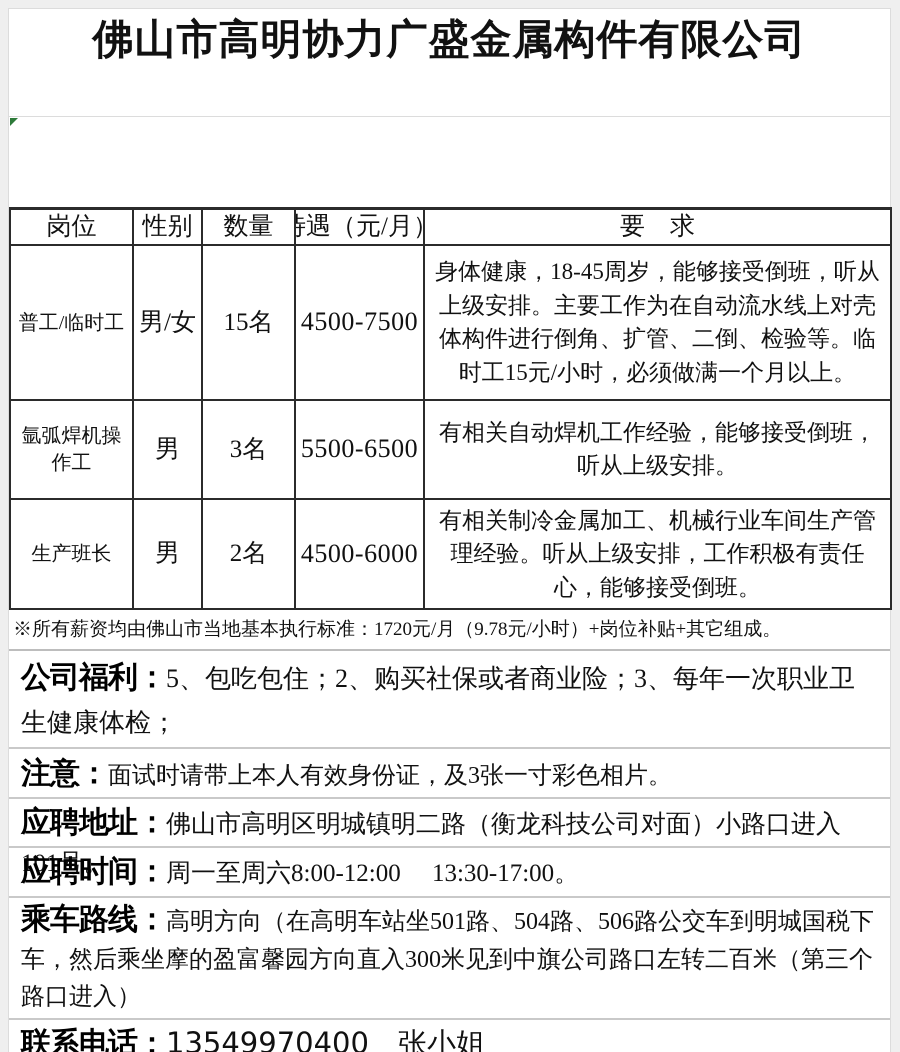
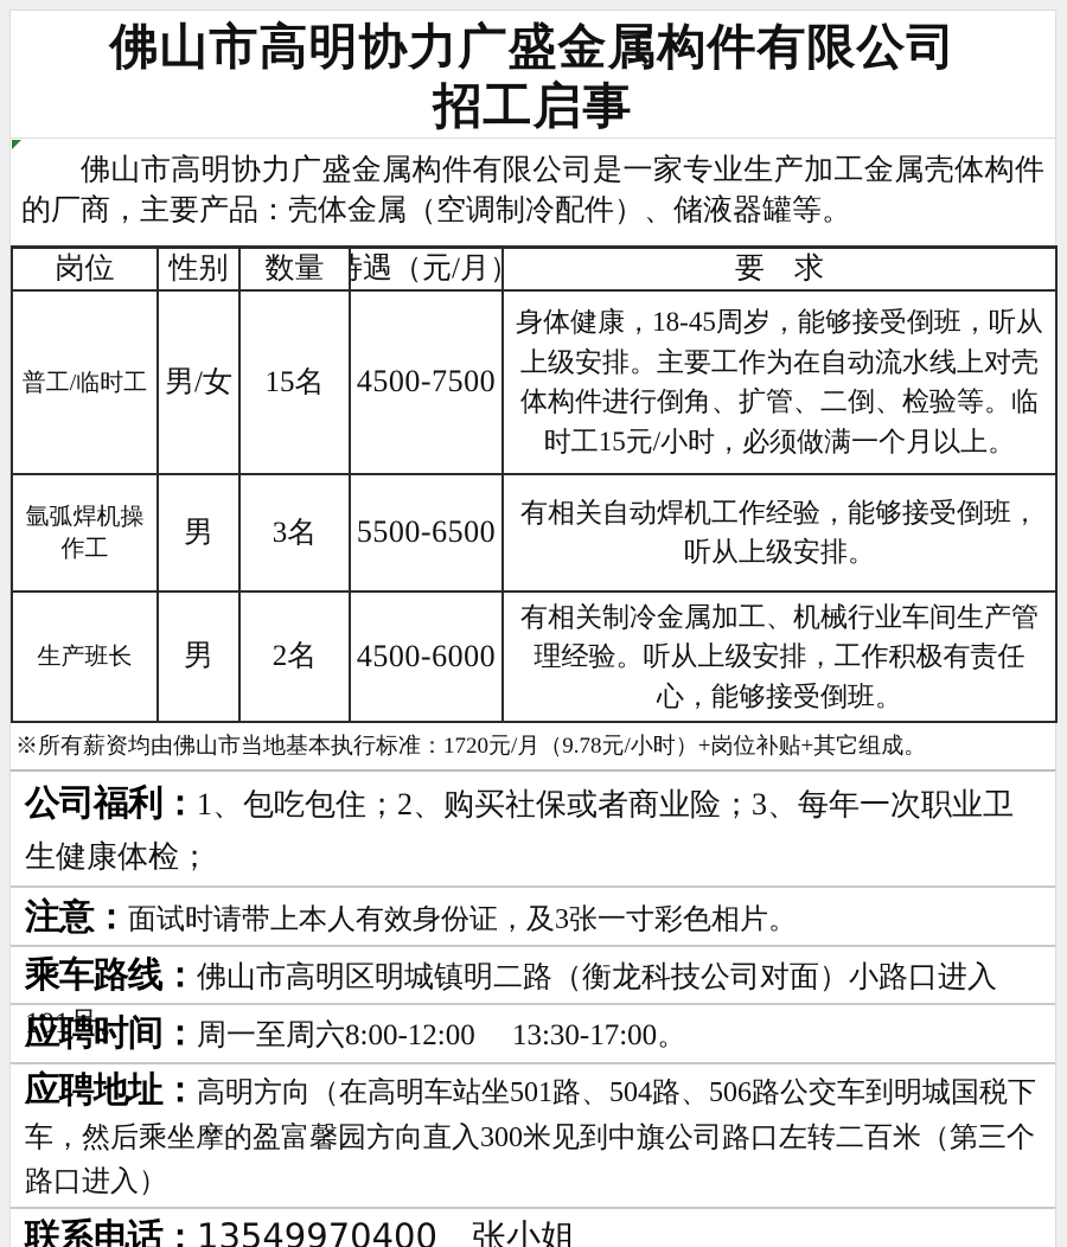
  佛山市高明协力广盛金属构件有限公司
+ 招工启事
+ 佛山市高明协力广盛金属构件有限公司是一家专业生产加工金属壳体构件的厂商，主要产品：壳体金属（空调制冷配件）、储液器罐等。
  岗位	性别	数量	遇（元/月	要 求
  普工/临时工	男/女	15名	4500-7500	身体健康，18-45周岁，能够接受倒班，听从上级安排。主要工作为在自动流水线上对壳体构件进行倒角、扩管、二倒、检验等。临时工15元/小时，必须做满一个月以上。
  氩弧焊机操作工	男	3名	5500-6500	有相关自动焊机工作经验，能够接受倒班，听从上级安排。
  生产班长	男	2名	4500-6000	有相关制冷金属加工、机械行业车间生产管理经验。听从上级安排，工作积极有责任心，能够接受倒班。
  ※所有薪资均由佛山市当地基本执行标准：1720元/月（9.78元/小时）+岗位补贴+其它组成。
- 公司福利：5、包吃包住；2、购买社保或者商业险；3、每年一次职业卫生健康体检；
+ 公司福利：1、包吃包住；2、购买社保或者商业险；3、每年一次职业卫生健康体检；
  注意：面试时请带上本人有效身份证，及3张一寸彩色相片。
- 应聘地址：佛山市高明区明城镇明二路（衡龙科技公司对面）小路口进入
+ 乘车路线：佛山市高明区明城镇明二路（衡龙科技公司对面）小路口进入
  应聘时间：周一至周六8:00-12:00 13:30-17:00。
- 乘车路线：高明方向（在高明车站坐501路、504路、506路公交车到明城国税下车，然后乘坐摩的盈富馨园方向直入300米见到中旗公司路口左转二百米（第三个路口进入）
+ 应聘地址：高明方向（在高明车站坐501路、504路、506路公交车到明城国税下车，然后乘坐摩的盈富馨园方向直入300米见到中旗公司路口左转二百米（第三个路口进入）
  联系电话：13549970400 张小姐
